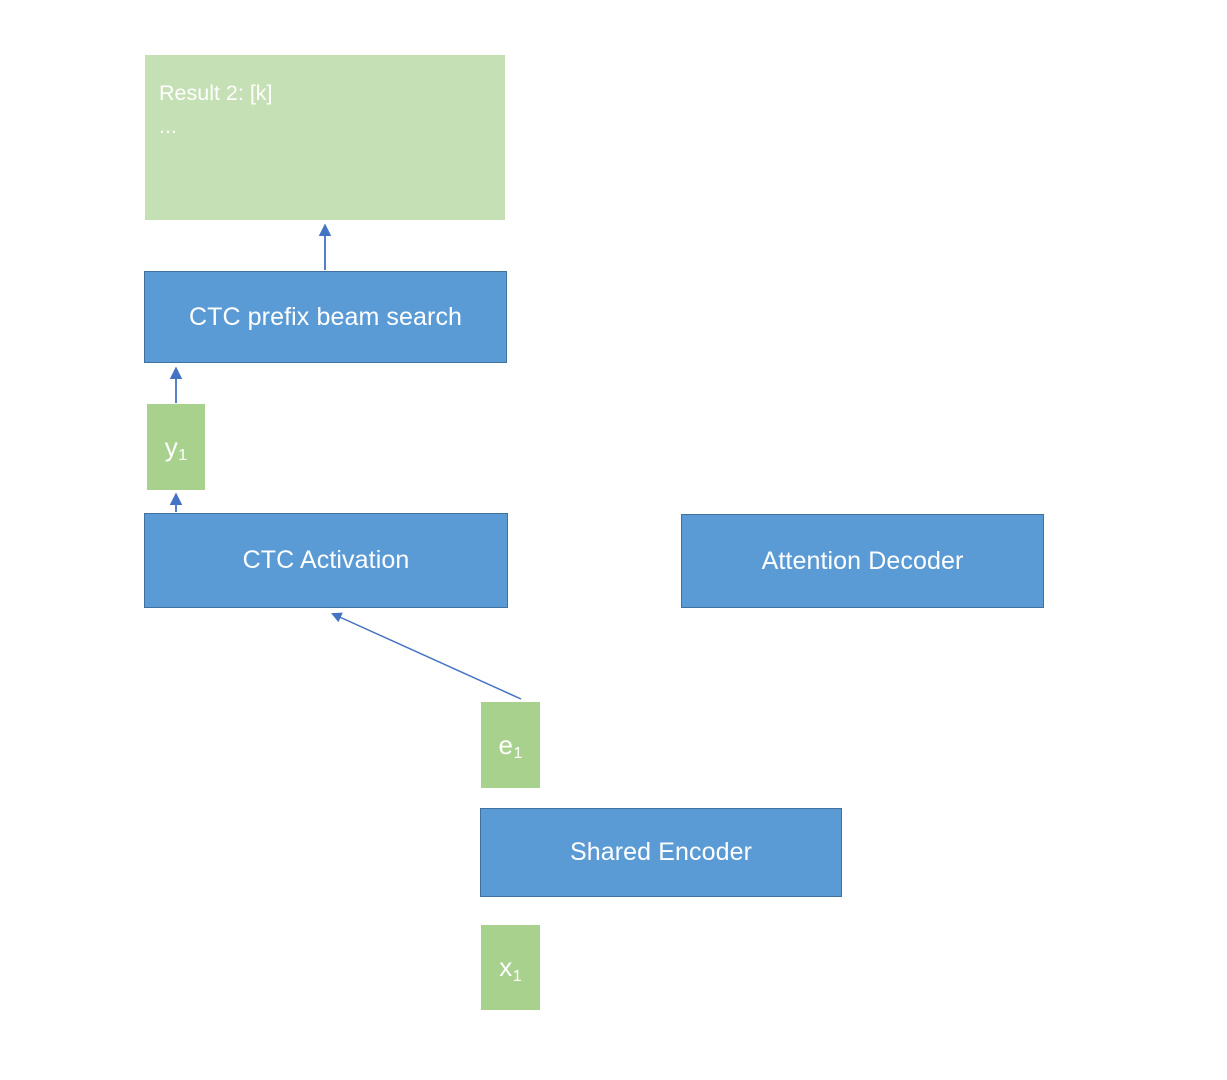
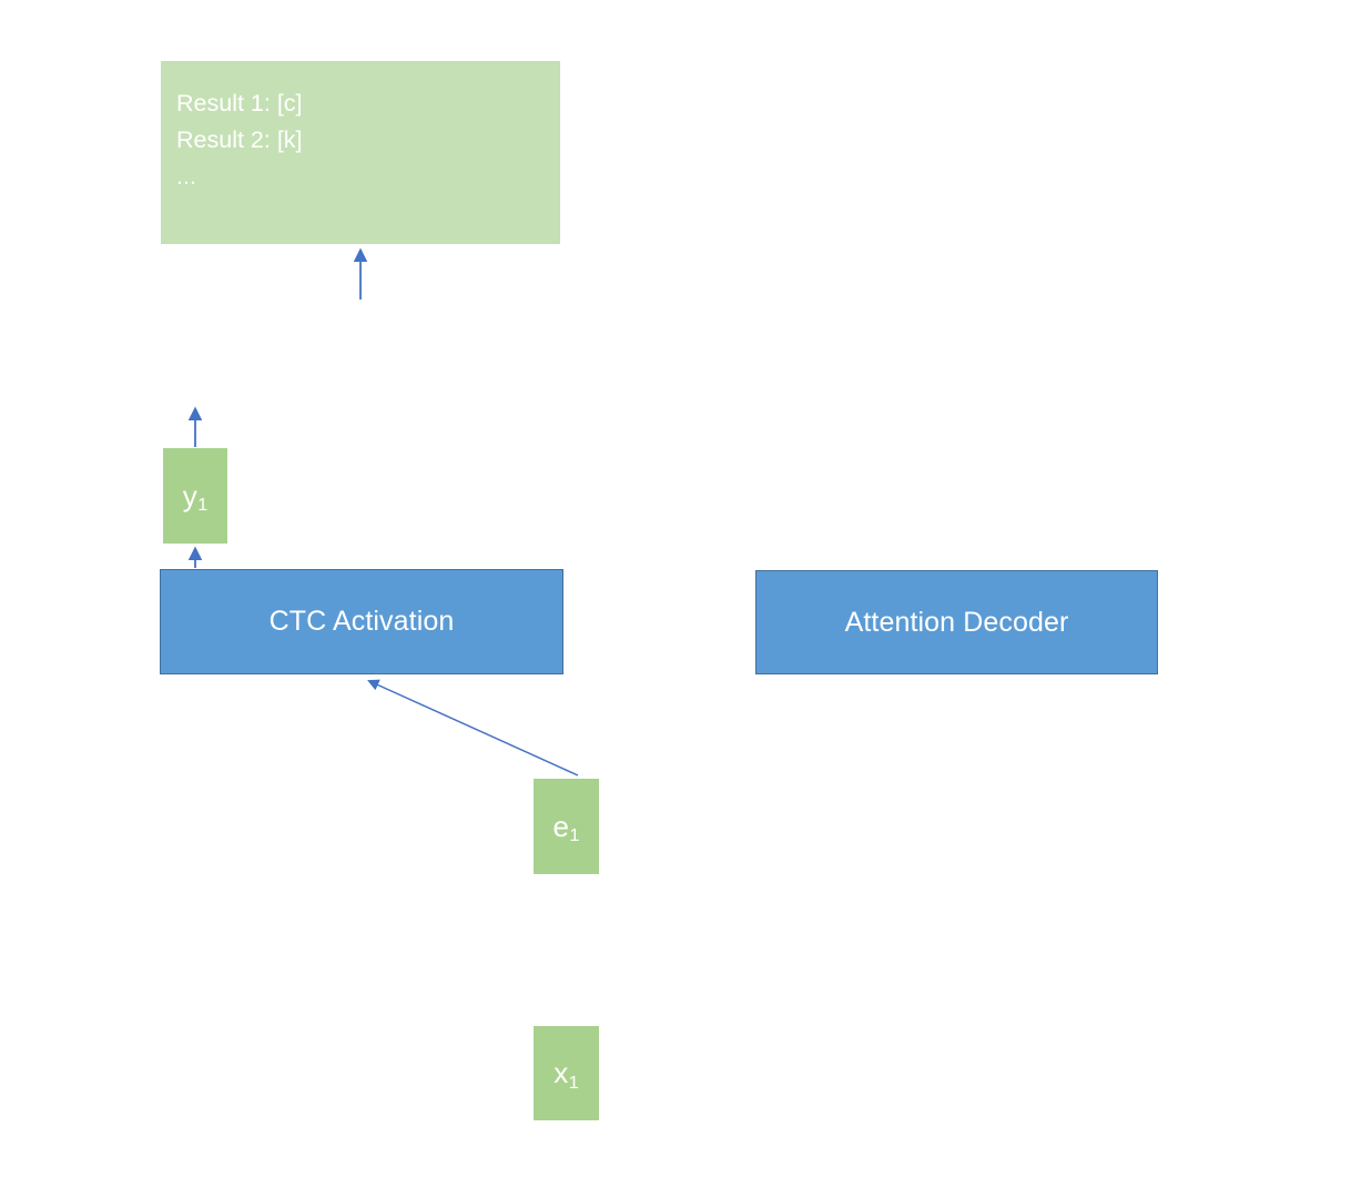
+ Result 1: [c]
  Result 2: [k]
  ...
- CTC prefix beam search
  y1
  CTC Activation
  Attention Decoder
  e1
- Shared Encoder
  x1
